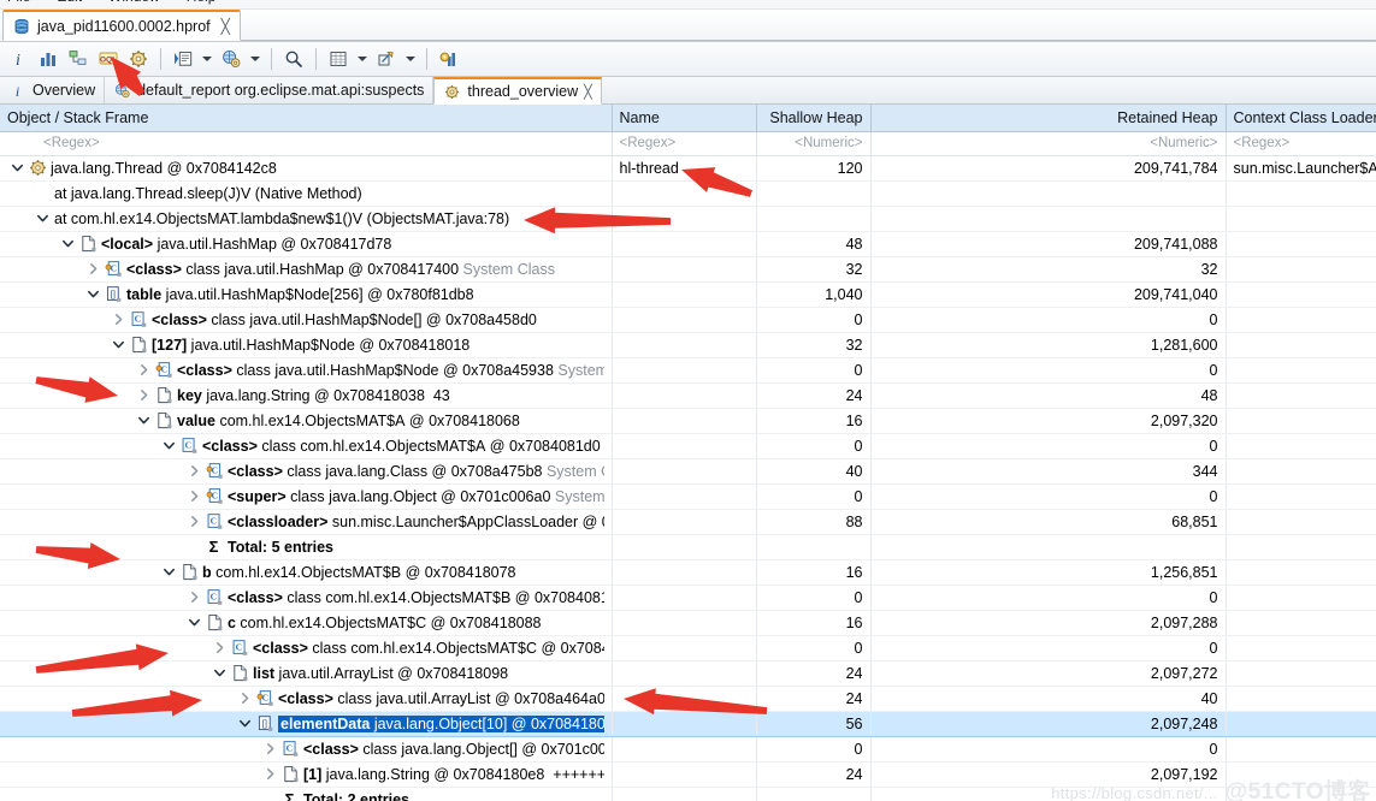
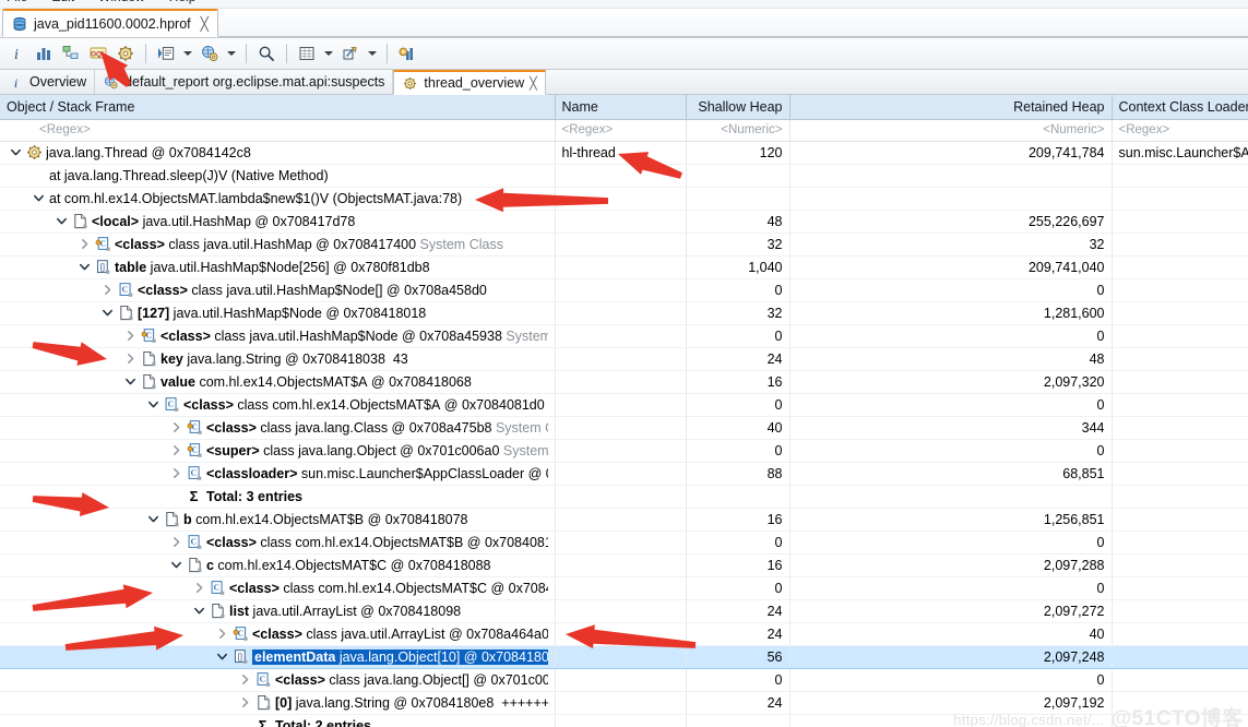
  java_pid11600.0002.hprof
  ╳
  i
  i
  Overview
  efault_report org.eclipse.mat.api:suspects
  thread_overview
  ╳
  Object / Stack Frame	Name	Shallow Heap	Retained Heap	Context Class Loade
  <Regex>	<Regex>	<Numeric>	<Numeric>	<Regex>
  java.lang.Thread @ 0x7084142c8	hl-thread	120	209,741,784	sun.misc.Launcher$A
  at java.lang.Thread.sleep(J)V (Native Method)
  at com.hl.ex14.ObjectsMAT.lambda$new$1()V (ObjectsMAT.java:78)
- <local> java.util.HashMap @ 0x708417d78		48	209,741,088
+ <local> java.util.HashMap @ 0x708417d78		48	255,226,697
  C <class> class java.util.HashMap @ 0x708417400 System Class		32	32
  [] table java.util.HashMap$Node[256] @ 0x780f81db8		1,040	209,741,040
  C <class> class java.util.HashMap$Node[] @ 0x708a458d0		0	0
  [127] java.util.HashMap$Node @ 0x708418018		32	1,281,600
  C <class> class java.util.HashMap$Node @ 0x708a45938 System		0	0
  key java.lang.String @ 0x708418038 43		24	48
  value com.hl.ex14.ObjectsMAT$A @ 0x708418068		16	2,097,320
  C <class> class com.hl.ex14.ObjectsMAT$A @ 0x7084081d0		0	0
  C <class> class java.lang.Class @ 0x708a475b8 System		40	344
  C <super> class java.lang.Object @ 0x701c006a0 System		0	0
  C <classloader> sun.misc.Launcher$AppClassLoader @		88	68,851
- Σ Total: 5 entries
+ Σ Total: 3 entries
  b com.hl.ex14.ObjectsMAT$B @ 0x708418078		16	1,256,851
  C <class> class com.hl.ex14.ObjectsMAT$B @ 0x708408		0	0
  c com.hl.ex14.ObjectsMAT$C @ 0x708418088		16	2,097,288
  C <class> class com.hl.ex14.ObjectsMAT$C @ 0x708		0	0
  list java.util.ArrayList @ 0x708418098		24	2,097,272
  C <class> class java.util.ArrayList @ 0x708a464a0		24	40
  [] elementData java.lang.Object[10] @ 0x7084180		56	2,097,248
  C <class> class java.lang.Object[] @ 0x701c00		0	0
- [1] java.lang.String @ 0x7084180e8 ++++++		24	2,097,192
+ [0] java.lang.String @ 0x7084180e8 ++++++		24	2,097,192
  Σ Total: 2 entries
  https://blog.csdn.net/...
  @51CTO博客
